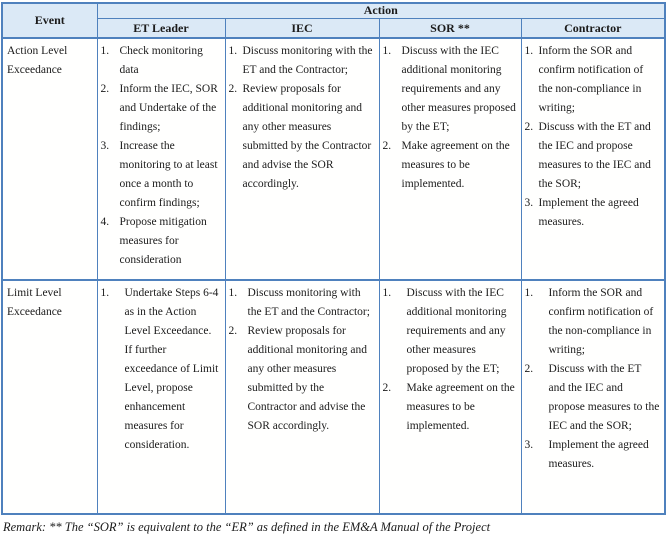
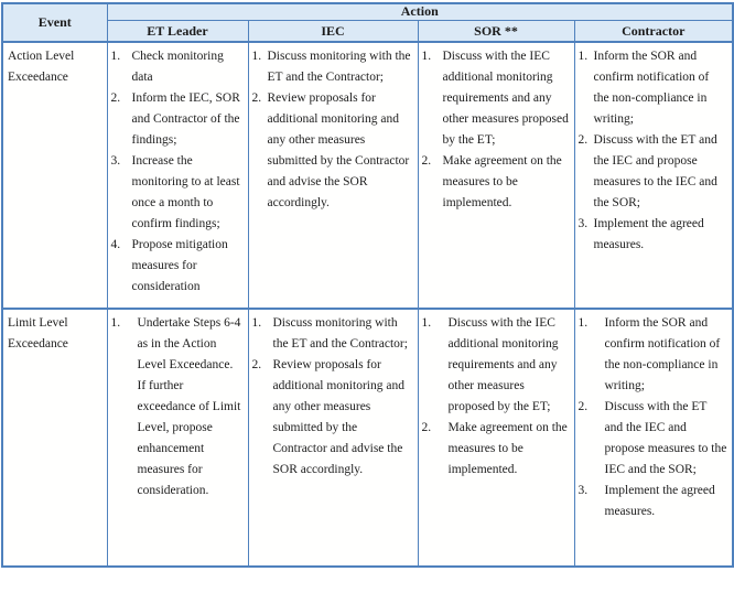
  Event	Action
  ET Leader	IEC	SOR **	Contractor
- Action Level Exceedance	1. Check monitoring data2. Inform the IEC, SOR and Undertake of the findings;3. Increase the monitoring to at least once a month to confirm findings;4. Propose mitigation measures for consideration	1. Discuss monitoring with the ET and the Contractor;2. Review proposals for additional monitoring and any other measures submitted by the Contractor and advise the SOR accordingly.	1. Discuss with the IEC additional monitoring requirements and any other measures proposed by the ET;2. Make agreement on the measures to be implemented.	1. Inform the SOR and confirm notification of the non-compliance in writing;2. Discuss with the ET and the IEC and propose measures to the IEC and the SOR;3. Implement the agreed measures.
+ Action Level Exceedance	1. Check monitoring data2. Inform the IEC, SOR and Contractor of the findings;3. Increase the monitoring to at least once a month to confirm findings;4. Propose mitigation measures for consideration	1. Discuss monitoring with the ET and the Contractor;2. Review proposals for additional monitoring and any other measures submitted by the Contractor and advise the SOR accordingly.	1. Discuss with the IEC additional monitoring requirements and any other measures proposed by the ET;2. Make agreement on the measures to be implemented.	1. Inform the SOR and confirm notification of the non-compliance in writing;2. Discuss with the ET and the IEC and propose measures to the IEC and the SOR;3. Implement the agreed measures.
  Limit Level Exceedance	1. Undertake Steps 6-4 as in the Action Level Exceedance. If further exceedance of Limit Level, propose enhancement measures for consideration.	1. Discuss monitoring with the ET and the Contractor;2. Review proposals for additional monitoring and any other measures submitted by the Contractor and advise the SOR accordingly.	1. Discuss with the IEC additional monitoring requirements and any other measures proposed by the ET;2. Make agreement on the measures to be implemented.	1. Inform the SOR and confirm notification of the non-compliance in writing;2. Discuss with the ET and the IEC and propose measures to the IEC and the SOR;3. Implement the agreed measures.
- Remark: ** The “SOR” is equivalent to the “ER” as defined in the EM&A Manual of the Project
